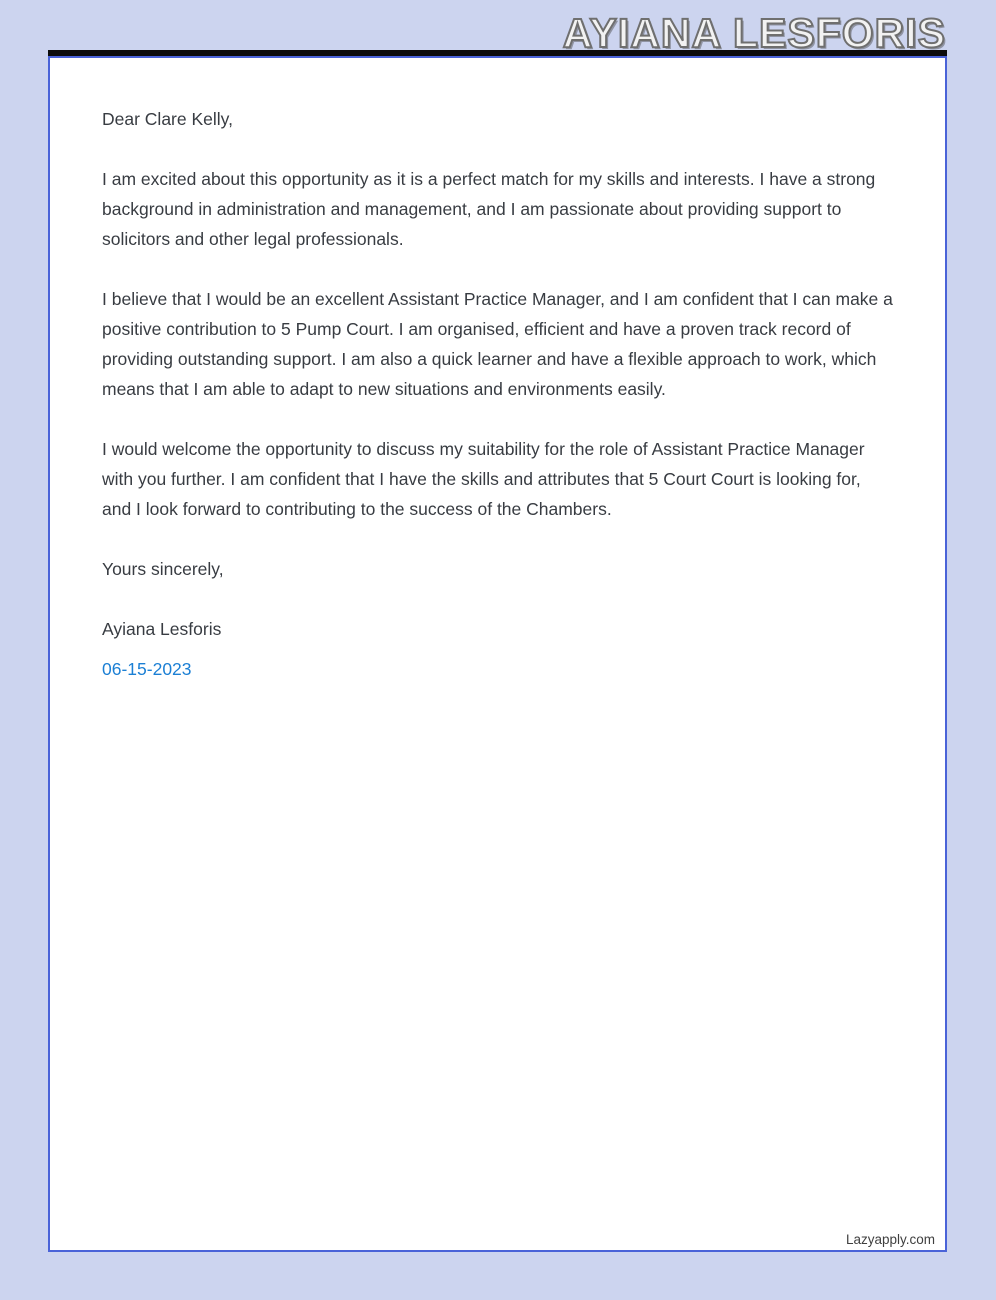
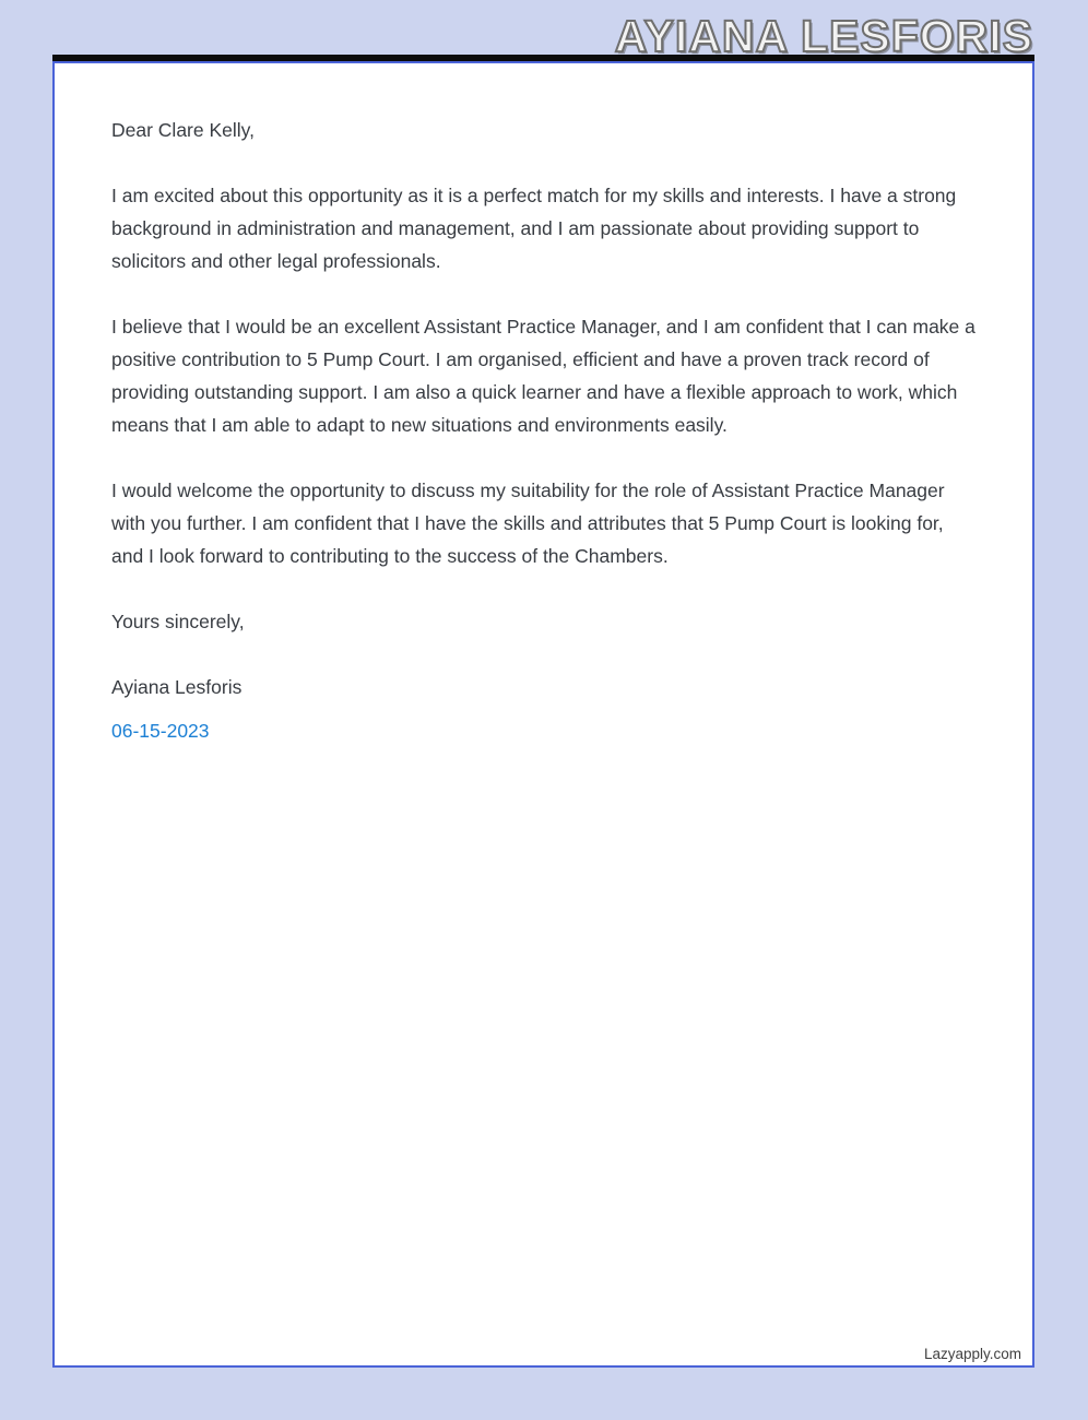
  AYIANA LESFORIS
  Dear Clare Kelly,
  I am excited about this opportunity as it is a perfect match for my skills and interests. I have a strong background in administration and management, and I am passionate about providing support to solicitors and other legal professionals.
  I believe that I would be an excellent Assistant Practice Manager, and I am confident that I can make a positive contribution to 5 Pump Court. I am organised, efficient and have a proven track record of providing outstanding support. I am also a quick learner and have a flexible approach to work, which means that I am able to adapt to new situations and environments easily.
- I would welcome the opportunity to discuss my suitability for the role of Assistant Practice Manager with you further. I am confident that I have the skills and attributes that 5 Court Court is looking for, and I look forward to contributing to the success of the Chambers.
+ I would welcome the opportunity to discuss my suitability for the role of Assistant Practice Manager with you further. I am confident that I have the skills and attributes that 5 Pump Court is looking for, and I look forward to contributing to the success of the Chambers.
  Yours sincerely,
  Ayiana Lesforis
  06-15-2023
  Lazyapply.com
